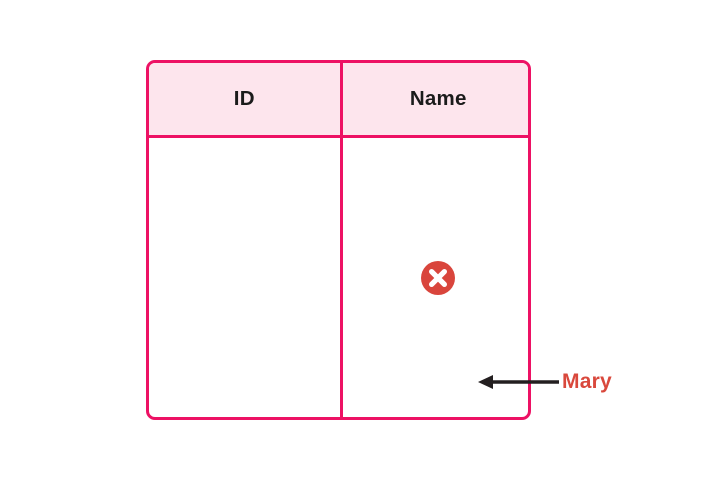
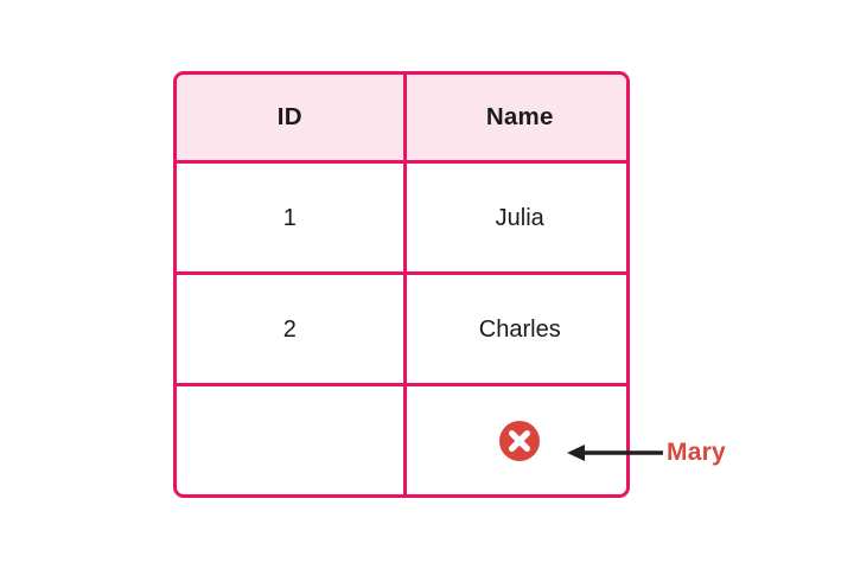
  ID	Name
+ 1	Julia
+ 2	Charles
  Mary
